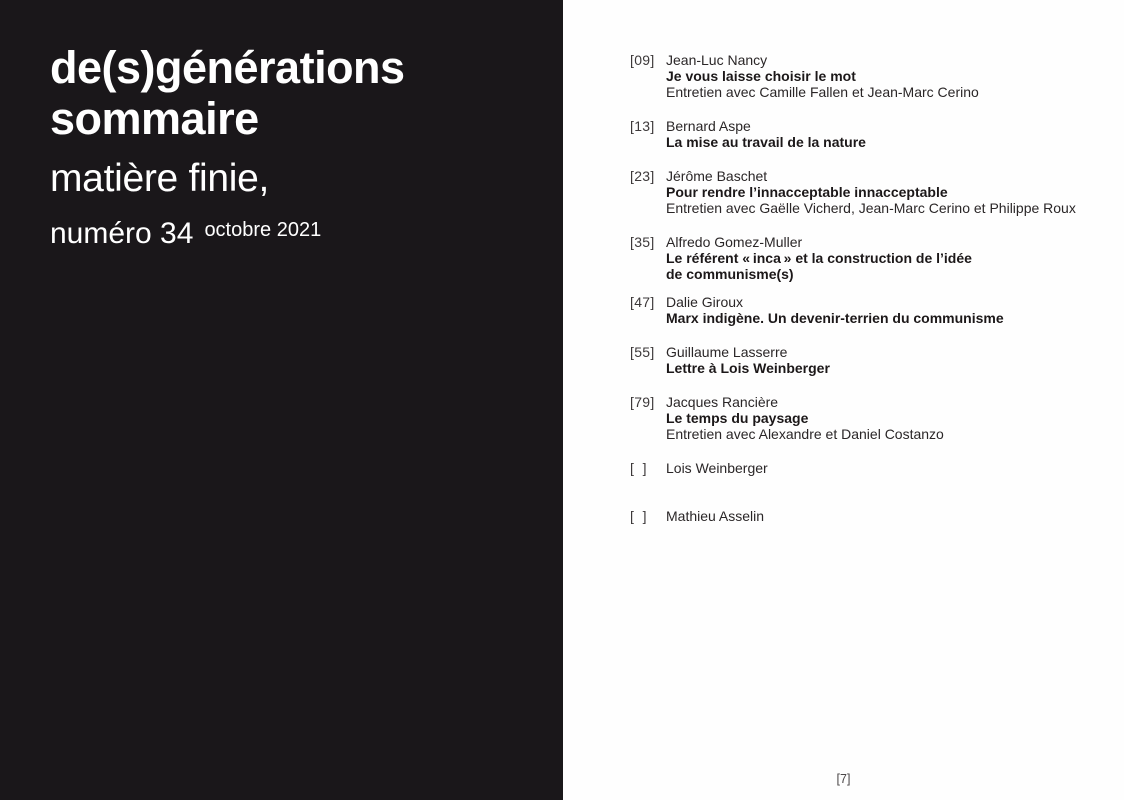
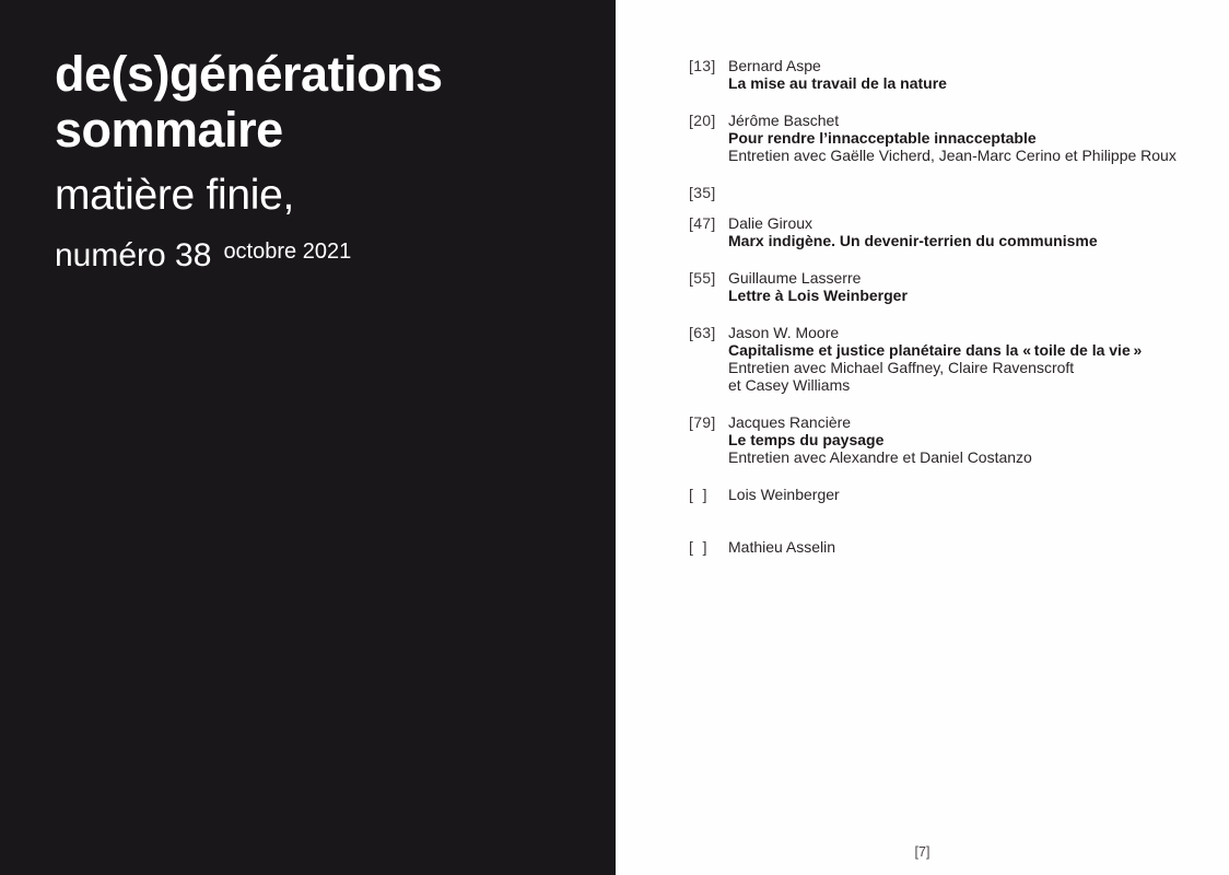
  de(s)générations
  sommaire
  matière finie,
- numéro 34 octobre 2021
+ numéro 38 octobre 2021
- [09]
- Jean-Luc Nancy
- Je vous laisse choisir le mot
- Entretien avec Camille Fallen et Jean-Marc Cerino
  [13]
  Bernard Aspe
  La mise au travail de la nature
- [23]
+ [20]
  Jérôme Baschet
  Pour rendre l’innacceptable innacceptable
  Entretien avec Gaëlle Vicherd, Jean-Marc Cerino et Philippe Roux
  [35]
- Alfredo Gomez-Muller
- Le référent « inca » et la construction de l’idée
- de communisme(s)
  [47]
  Dalie Giroux
  Marx indigène. Un devenir-terrien du communisme
  [55]
  Guillaume Lasserre
  Lettre à Lois Weinberger
+ [63]
+ Jason W. Moore
+ Capitalisme et justice planétaire dans la « toile de la vie »
+ Entretien avec Michael Gaffney, Claire Ravenscroft
+ et Casey Williams
  [79]
  Jacques Rancière
  Le temps du paysage
  Entretien avec Alexandre et Daniel Costanzo
  [ ]
  Lois Weinberger
  [ ]
  Mathieu Asselin
  [7]
